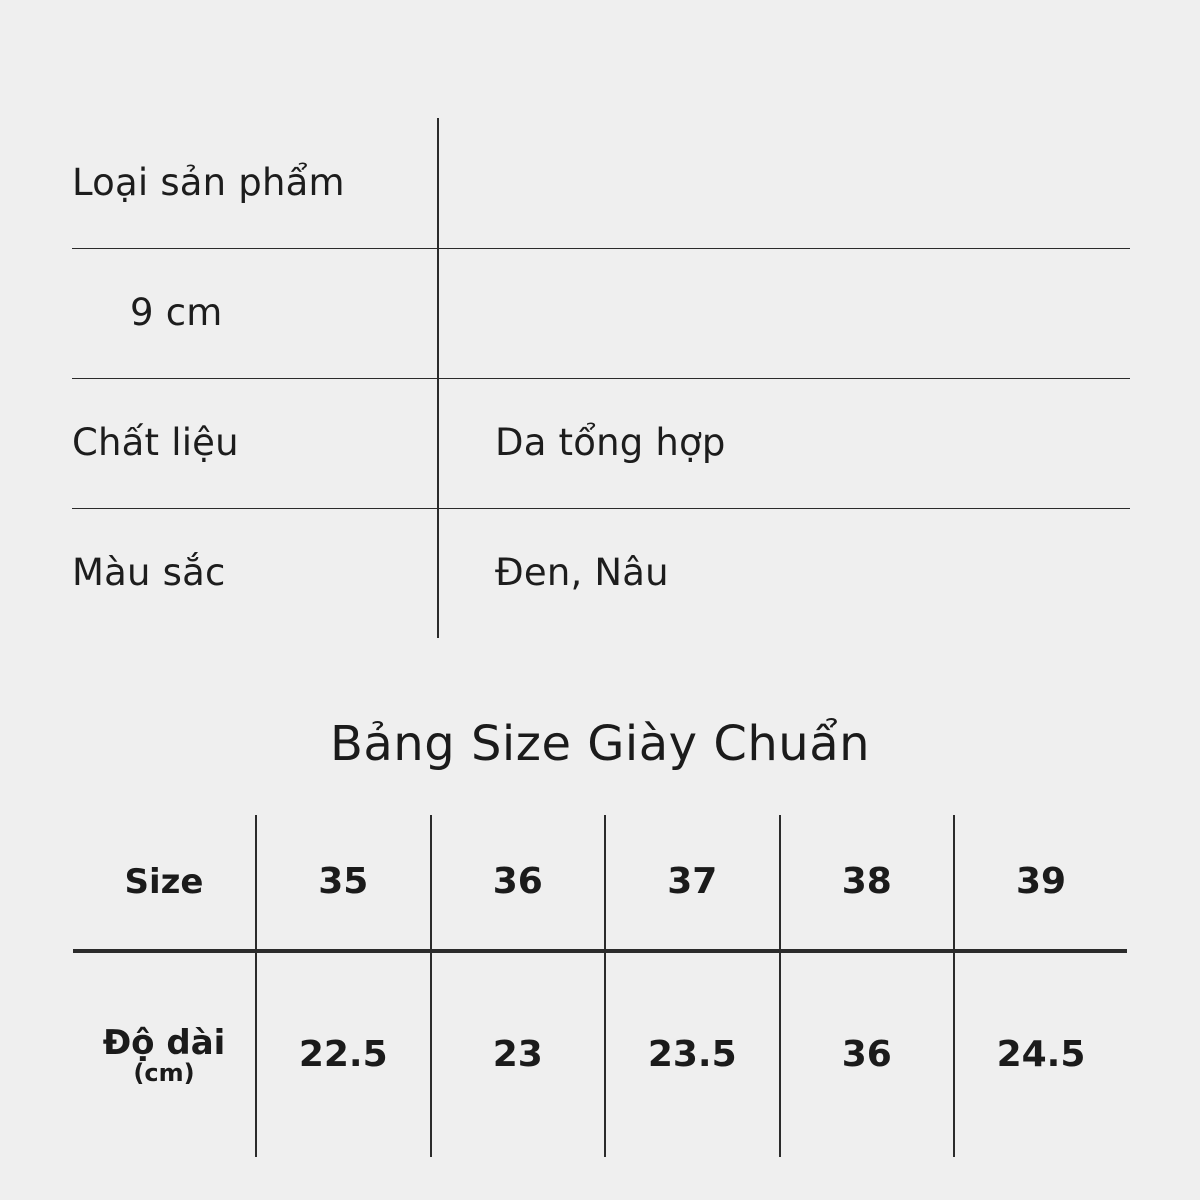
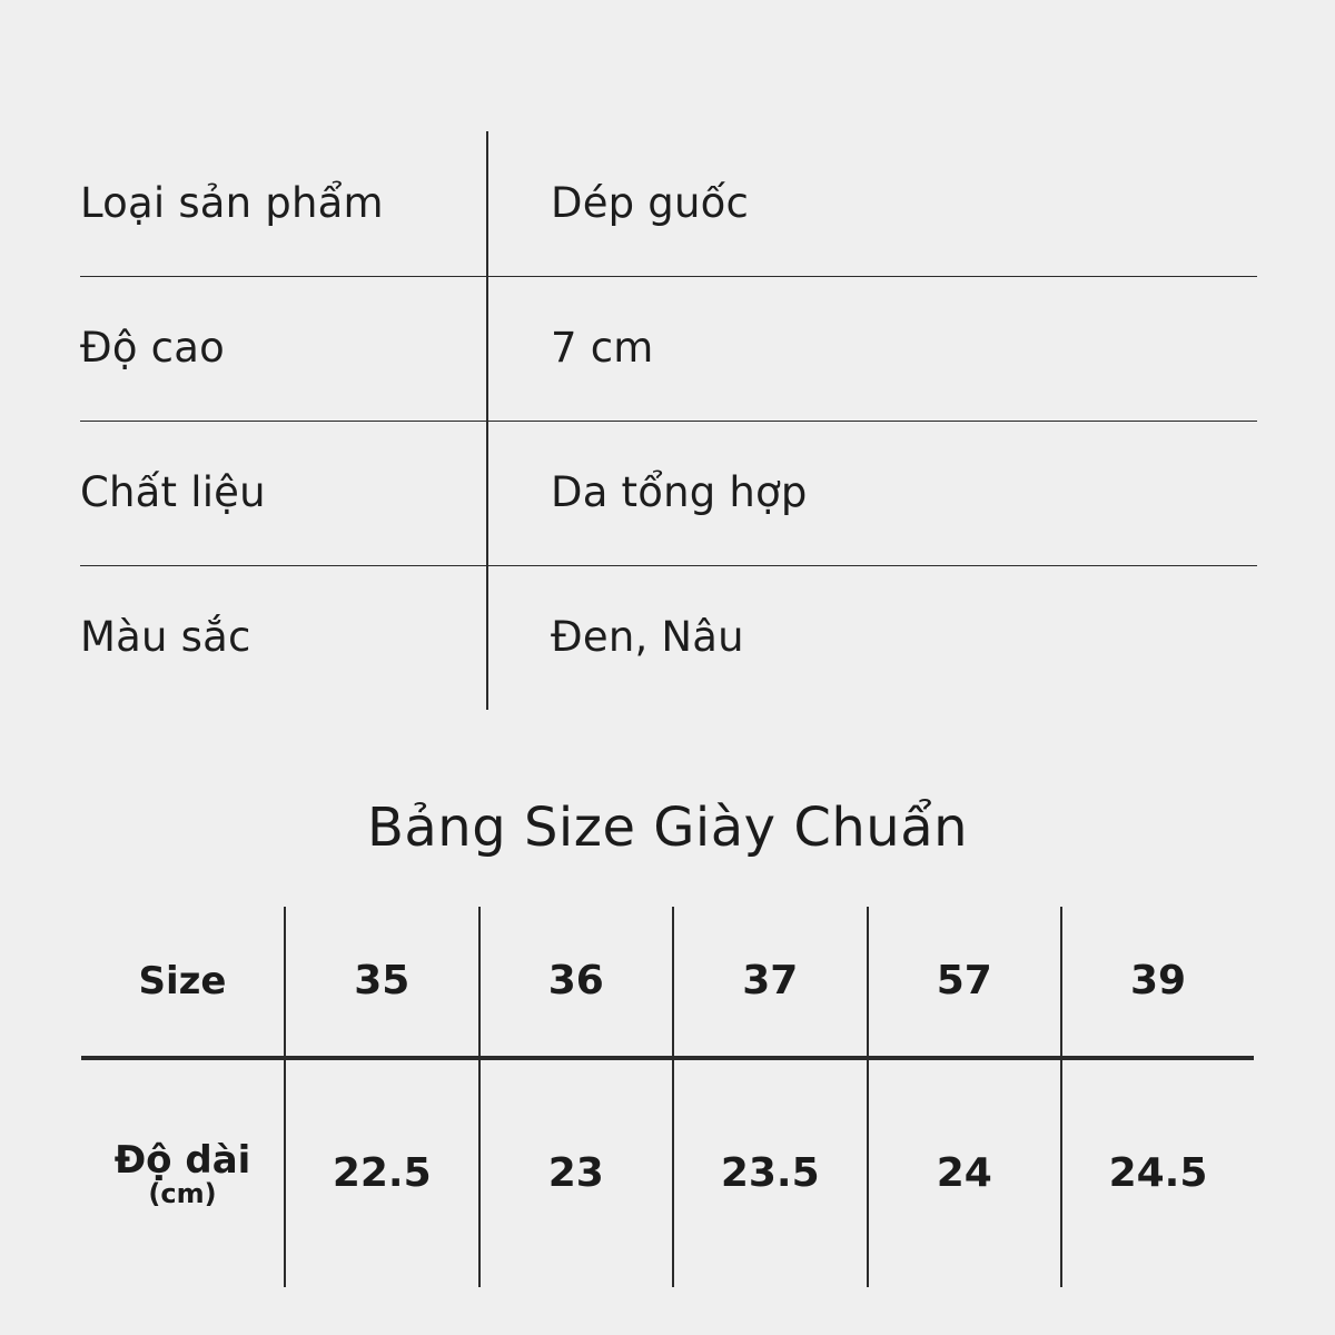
  Loại sản phẩm
+ Dép guốc
+ Độ cao
- 9 cm
+ 7 cm
  Chất liệu
  Da tổng hợp
  Màu sắc
  Đen, Nâu
  Bảng Size Giày Chuẩn
- Size	35	36	37	38	39
+ Size	35	36	37	57	39
- Độ dài (cm)	22.5	23	23.5	36	24.5
+ Độ dài (cm)	22.5	23	23.5	24	24.5
